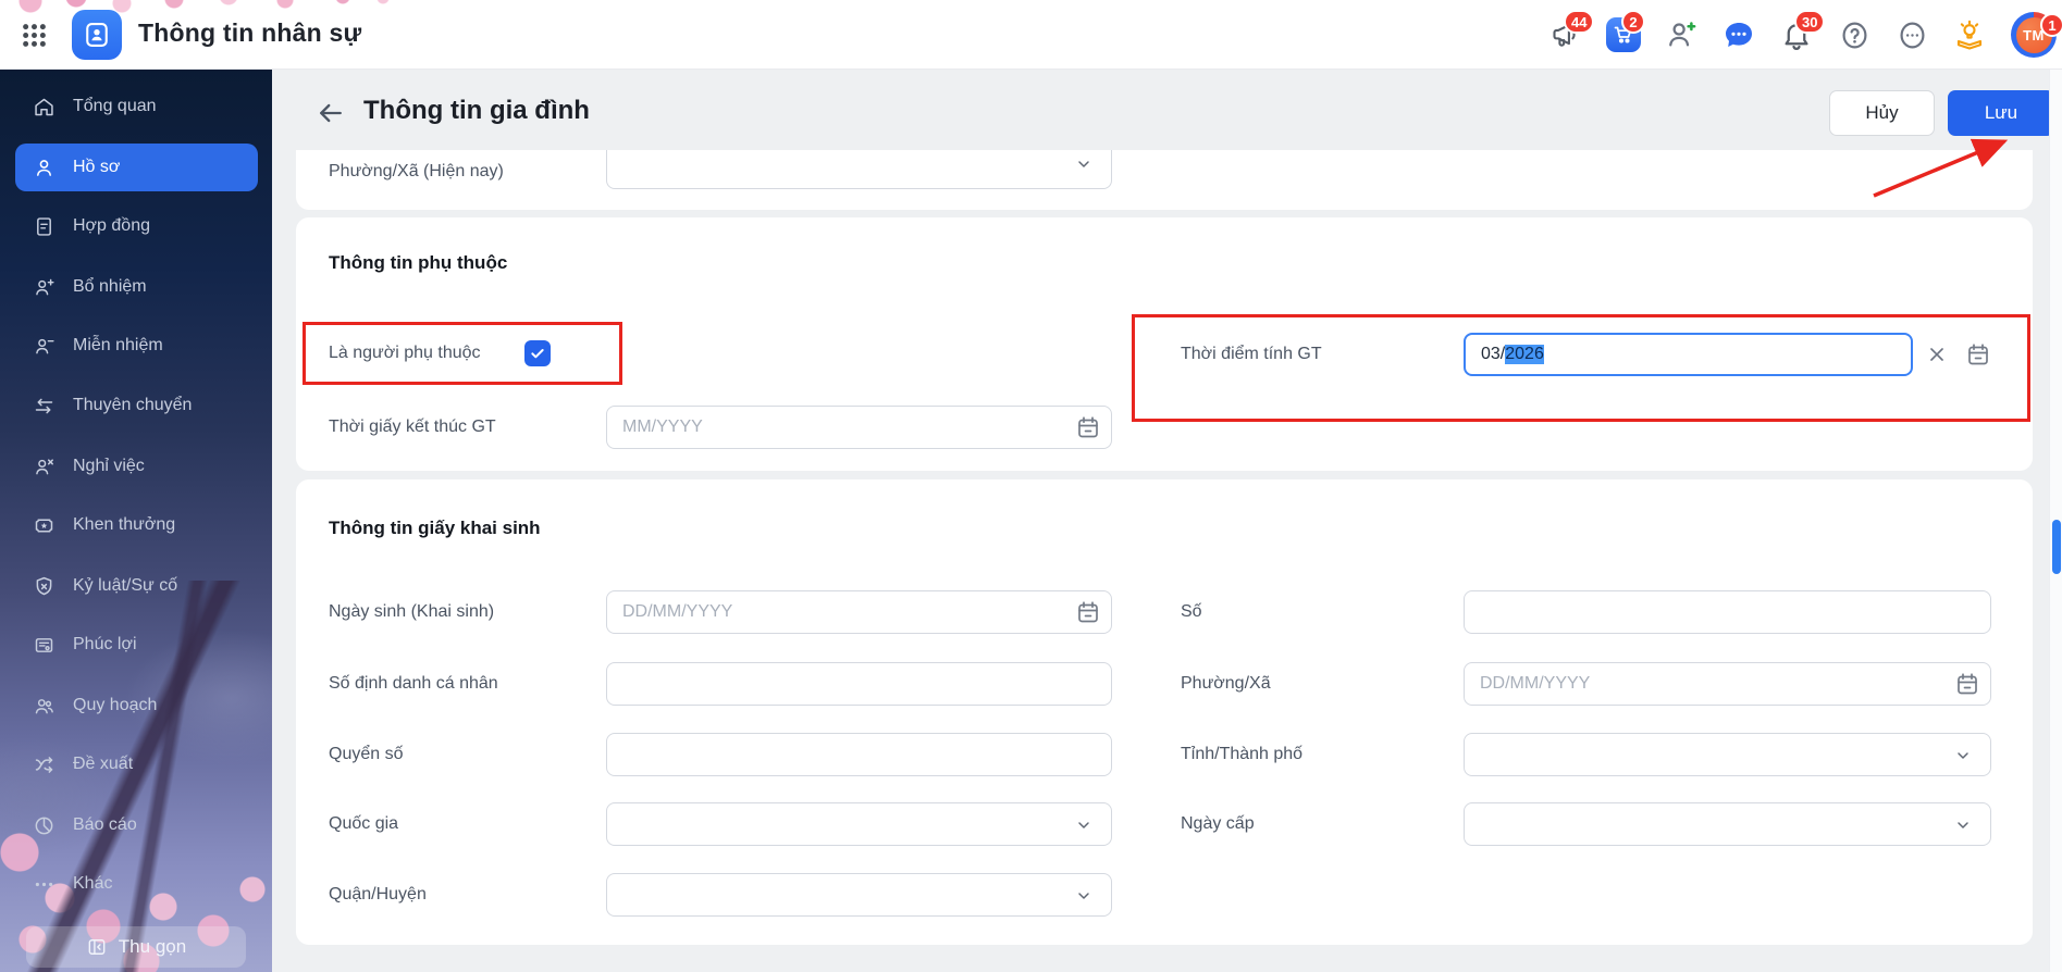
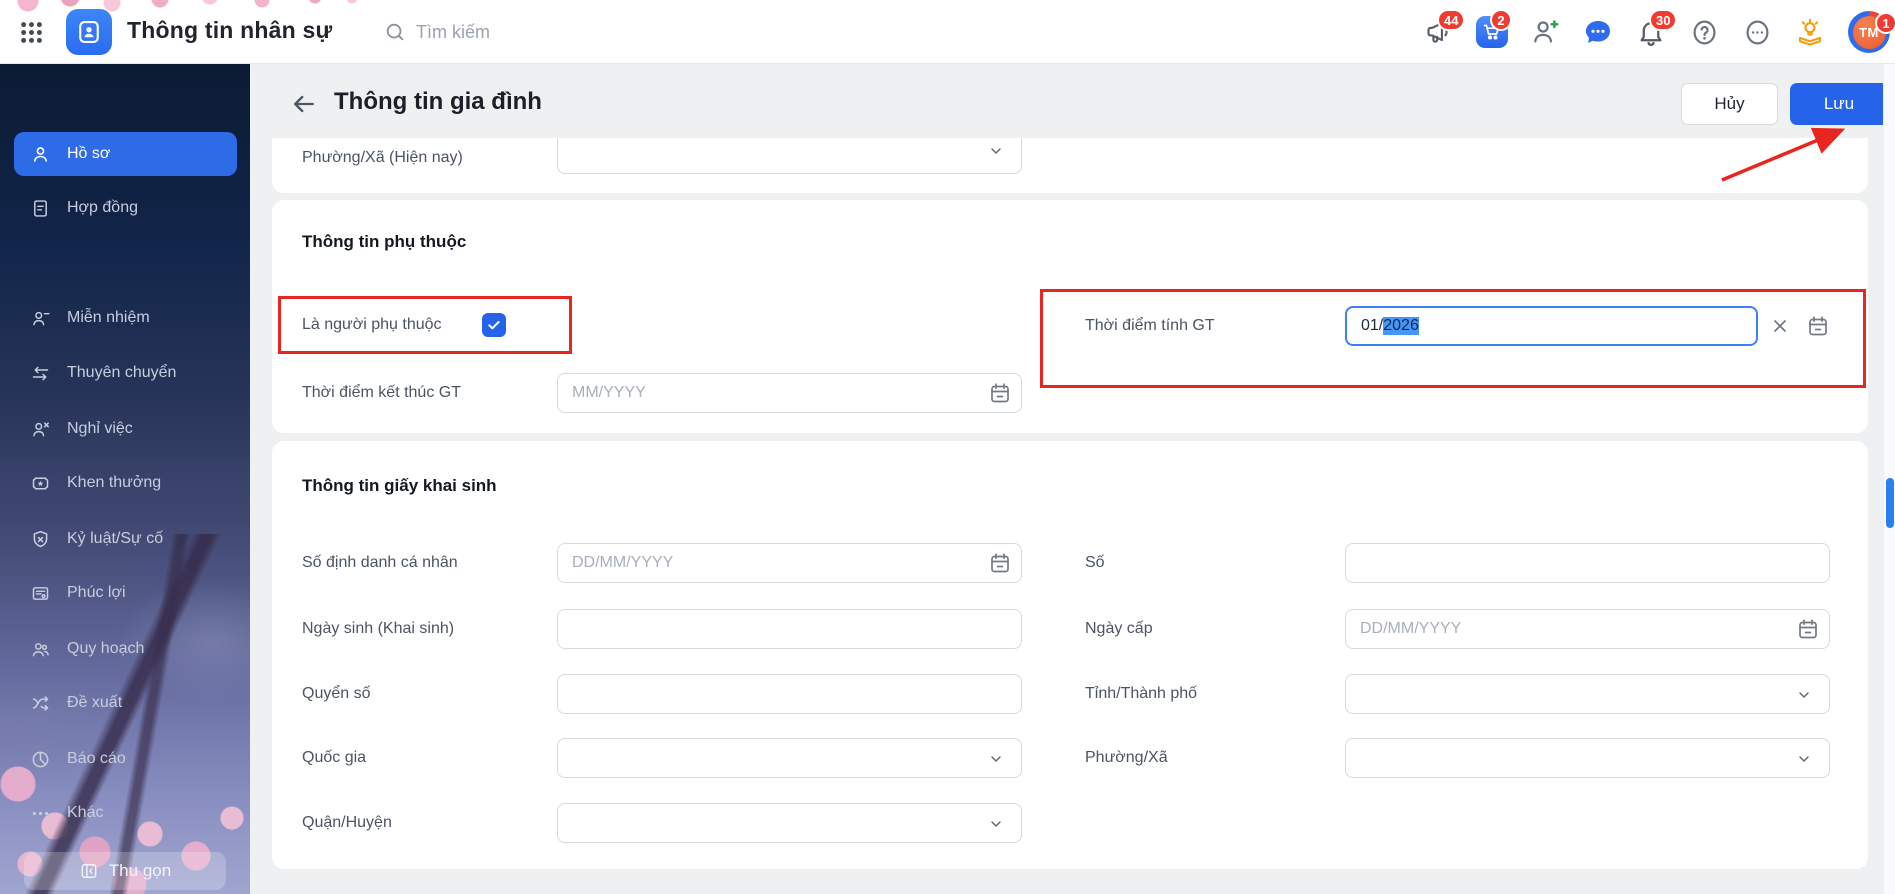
  Thông tin nhân sự
+ Tìm kiếm
  44
  2
  30
  TM
  1
- Tổng quan
  Hồ sơ
  Hợp đồng
- Bổ nhiệm
  Miễn nhiệm
  Thuyên chuyển
  Nghỉ việc
  Khen thưởng
  Kỷ luật/Sự cố
  Phúc lợi
  Quy hoạch
  Đề xuất
  Báo cáo
  Khác
  Thu gọn
  Thông tin gia đình
  Hủy
  Lưu
  Phường/Xã (Hiện nay)
  Thông tin phụ thuộc
  Là người phụ thuộc
- Thời giấy kết thúc GT
+ Thời điểm kết thúc GT
  MM/YYYY
  Thời điểm tính GT
- 03/
+ 01/
  2026
  Thông tin giấy khai sinh
- Ngày sinh (Khai sinh)
+ Số định danh cá nhân
  DD/MM/YYYY
- Số định danh cá nhân
+ Ngày sinh (Khai sinh)
  Quyển số
  Quốc gia
  Quận/Huyện
  Số
- Phường/Xã
+ Ngày cấp
  DD/MM/YYYY
  Tỉnh/Thành phố
- Ngày cấp
+ Phường/Xã
